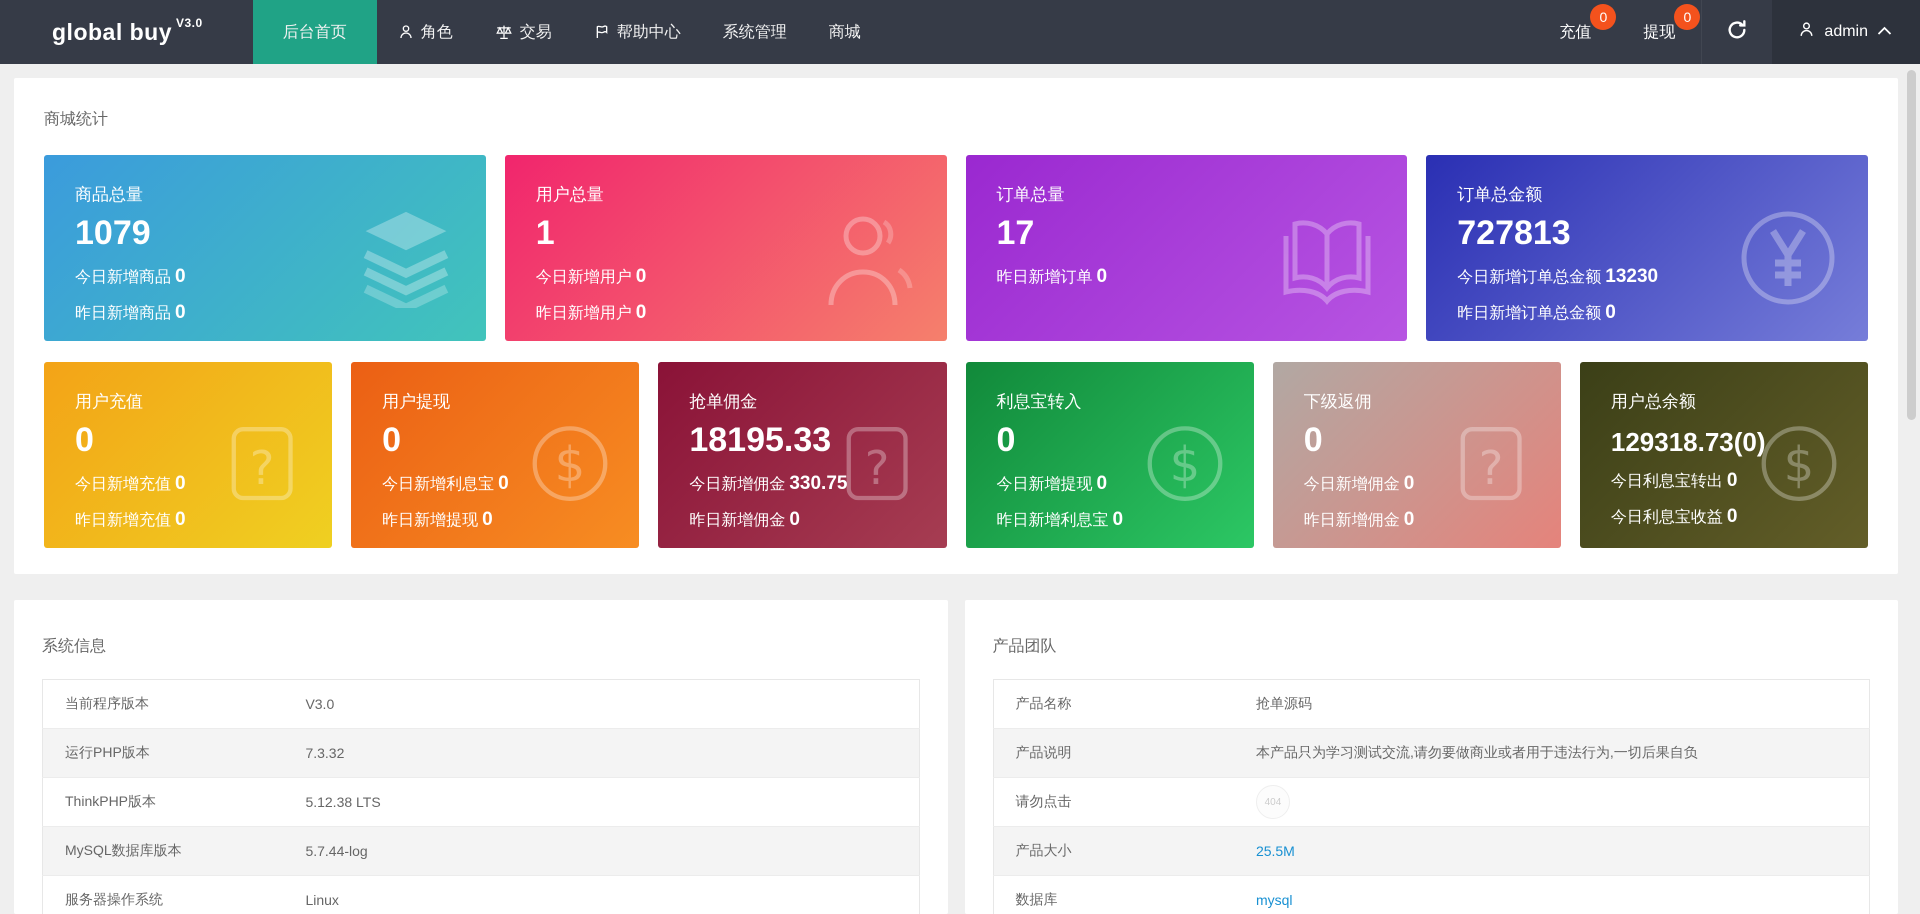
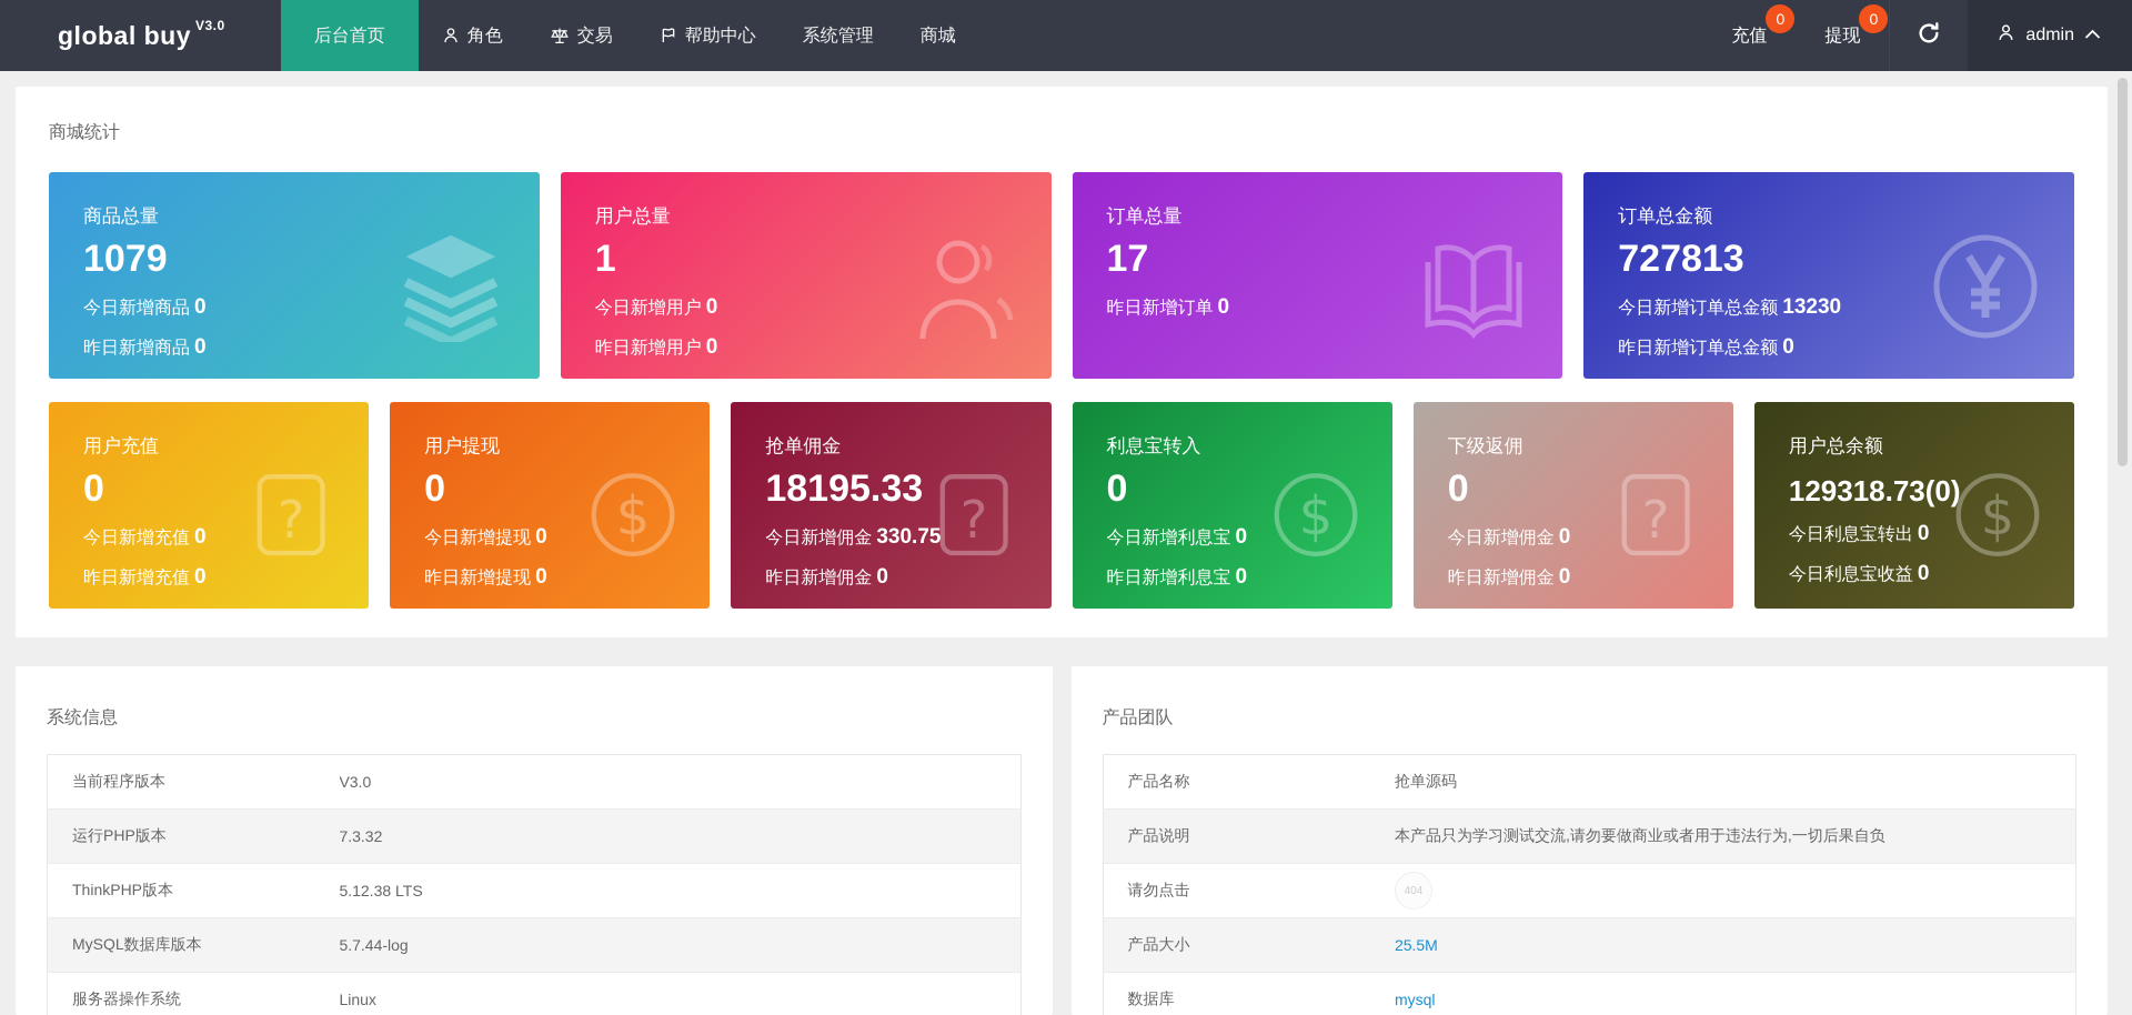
  global buy
  V3.0
  后台首页
  角色
  交易
  帮助中心
  系统管理
  商城
  充值
  0
  提现
  0
  admin
  商城统计
  商品总量
  1079
  今日新增商品 0
  昨日新增商品 0
  用户总量
  1
  今日新增用户 0
  昨日新增用户 0
  订单总量
  17
  昨日新增订单 0
  订单总金额
  727813
  今日新增订单总金额 13230
  昨日新增订单总金额 0
  用户充值
  0
  今日新增充值 0
  昨日新增充值 0
  ?
  用户提现
  0
- 今日新增利息宝 0
+ 今日新增提现 0
  昨日新增提现 0
  $
  抢单佣金
  18195.33
  今日新增佣金 330.75
  昨日新增佣金 0
  ?
  利息宝转入
  0
- 今日新增提现 0
+ 今日新增利息宝 0
  昨日新增利息宝 0
  $
  下级返佣
  0
  今日新增佣金 0
  昨日新增佣金 0
  ?
  用户总余额
  129318.73(0)
  今日利息宝转出 0
  今日利息宝收益 0
  $
  系统信息
  当前程序版本	V3.0
  运行PHP版本	7.3.32
  ThinkPHP版本	5.12.38 LTS
  MySQL数据库版本	5.7.44-log
  服务器操作系统	Linux
  产品团队
  产品名称	抢单源码
  产品说明	本产品只为学习测试交流,请勿要做商业或者用于违法行为,一切后果自负
  请勿点击	404
  产品大小	25.5M
  数据库	mysql
